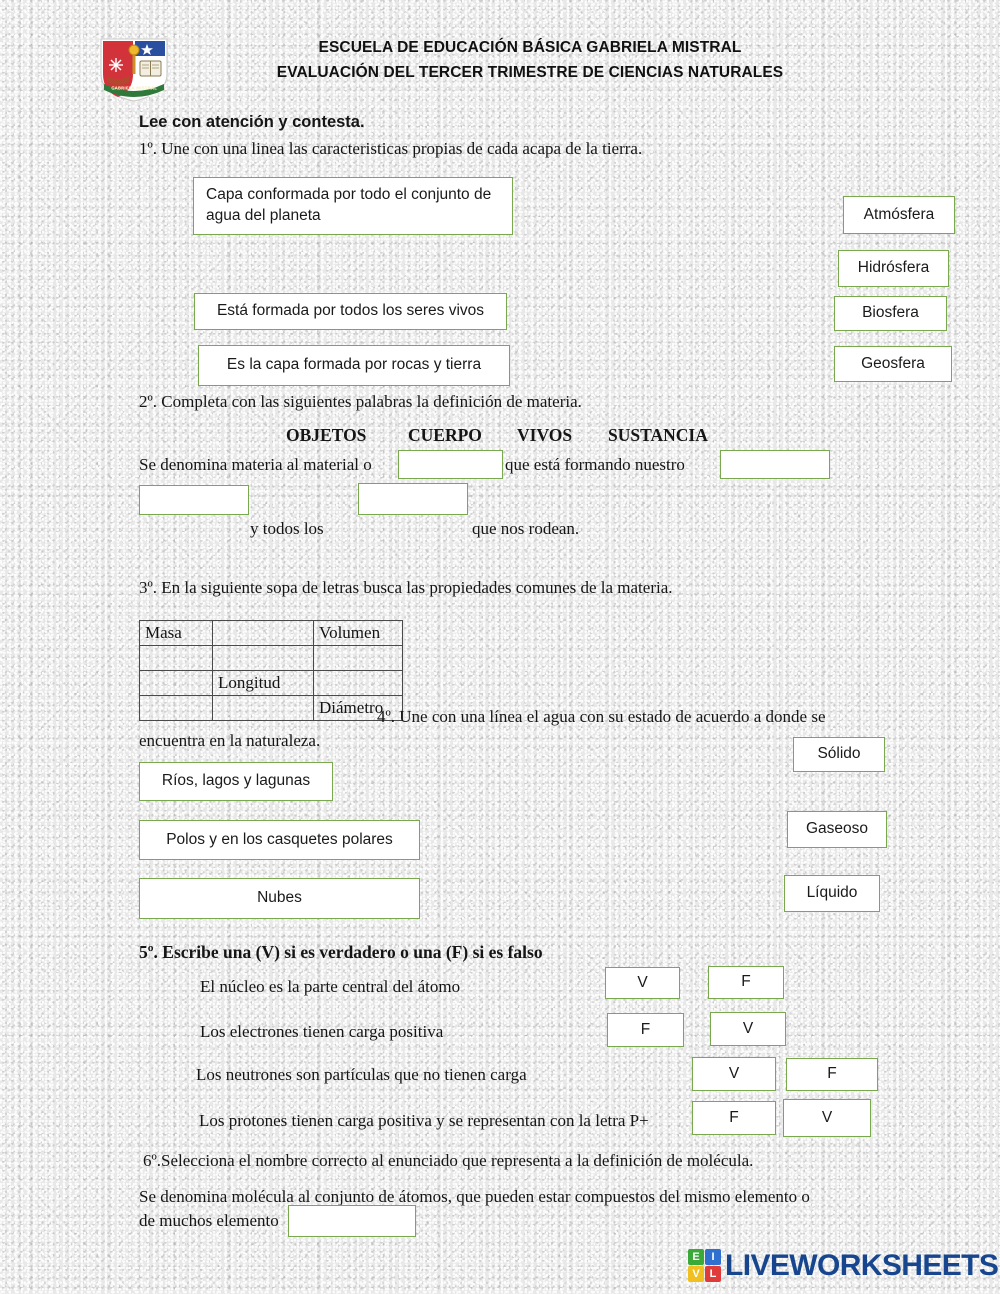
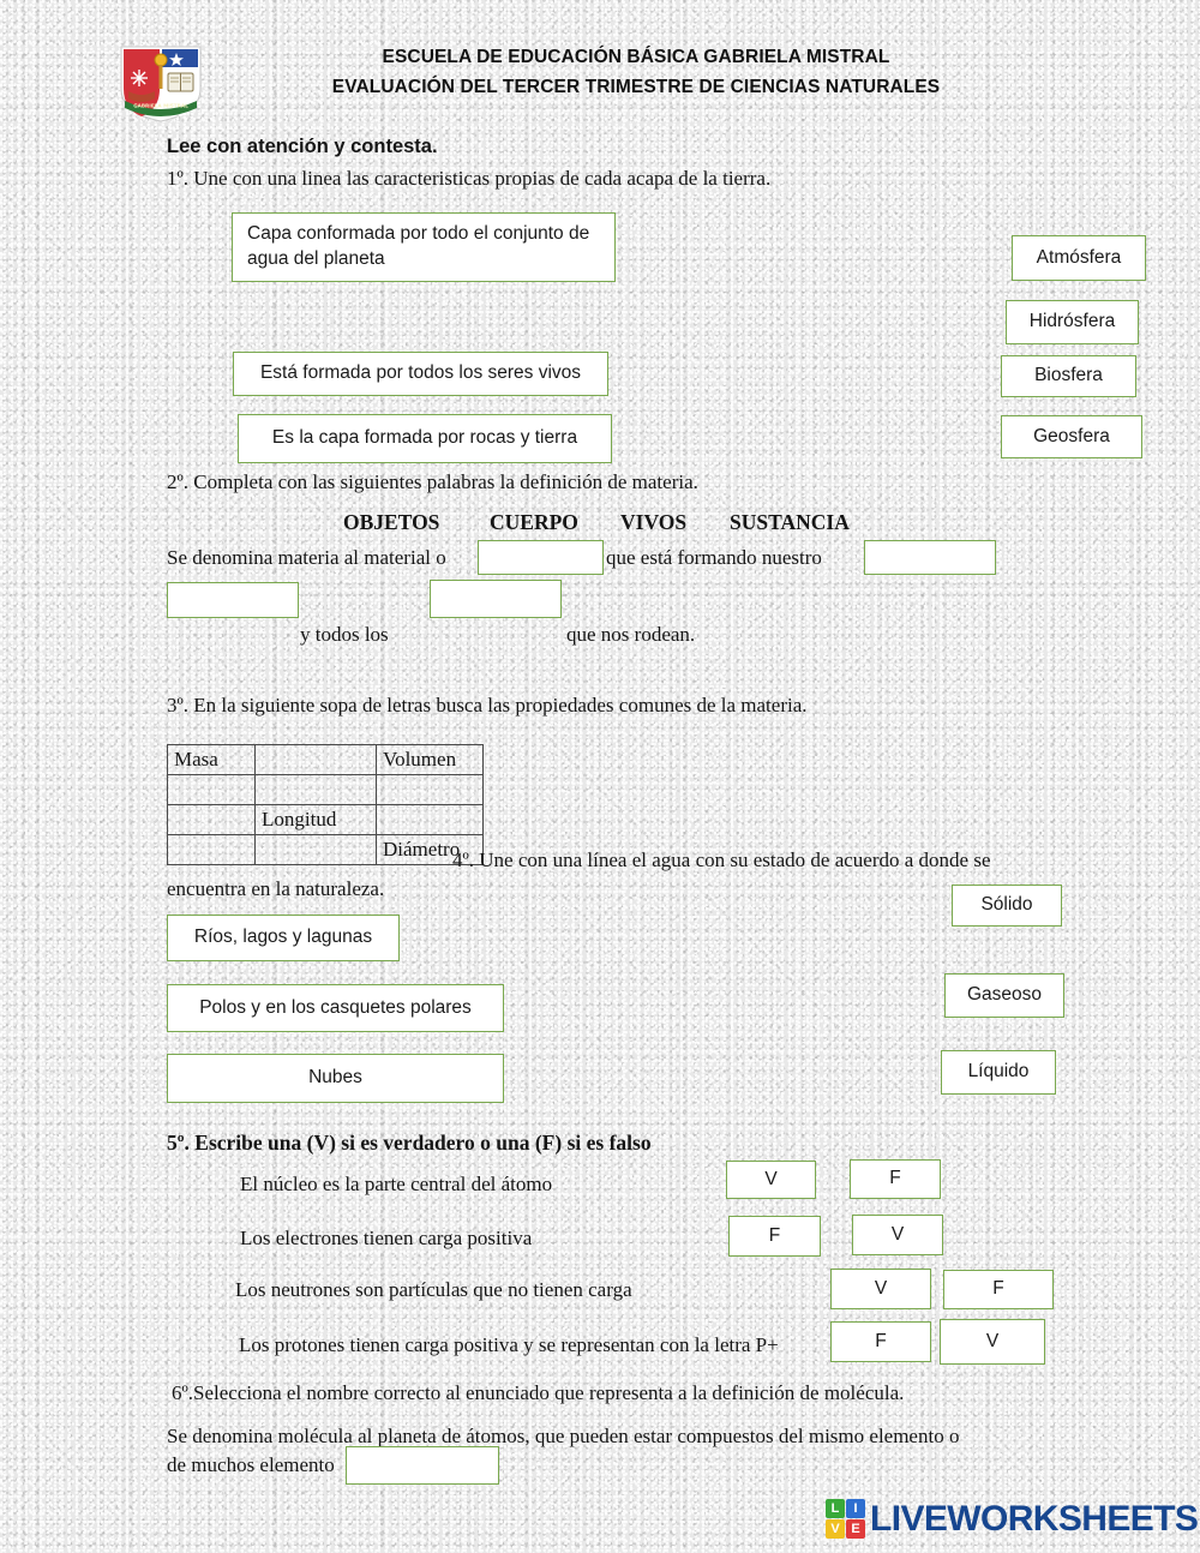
  ESCUELA DE EDUCACIÓN BÁSICA GABRIELA MISTRAL
  EVALUACIÓN DEL TERCER TRIMESTRE DE CIENCIAS NATURALES
  Lee con atención y contesta.
  1º. Une con una linea las caracteristicas propias de cada acapa de la tierra.
  Capa conformada por todo el conjunto de agua del planeta
  Está formada por todos los seres vivos
  Es la capa formada por rocas y tierra
  Atmósfera
  Hidrósfera
  Biosfera
  Geosfera
  2º. Completa con las siguientes palabras la definición de materia.
  OBJETOS
  CUERPO
  VIVOS
  SUSTANCIA
  Se denomina materia al material o
  que está formando nuestro
  y todos los
  que nos rodean.
  3º. En la siguiente sopa de letras busca las propiedades comunes de la materia.
  Masa		Volumen
  	Longitud
  		Diámetro
  4º. Une con una línea el agua con su estado de acuerdo a donde se encuentra en la naturaleza.
  Ríos, lagos y lagunas
  Polos y en los casquetes polares
  Nubes
  Sólido
  Gaseoso
  Líquido
  5º. Escribe una (V) si es verdadero o una (F) si es falso
  El núcleo es la parte central del átomo
  V
  F
  Los electrones tienen carga positiva
  F
  V
  Los neutrones son partículas que no tienen carga
  V
  F
  Los protones tienen carga positiva y se representan con la letra P+
  F
  V
  6º.Selecciona el nombre correcto al enunciado que representa a la definición de molécula.
- Se denomina molécula al conjunto de átomos, que pueden estar compuestos del mismo elemento o
+ Se denomina molécula al planeta de átomos, que pueden estar compuestos del mismo elemento o
  de muchos elemento
- E
+ L
  I
  V
- L
+ E
  LIVEWORKSHEETS
